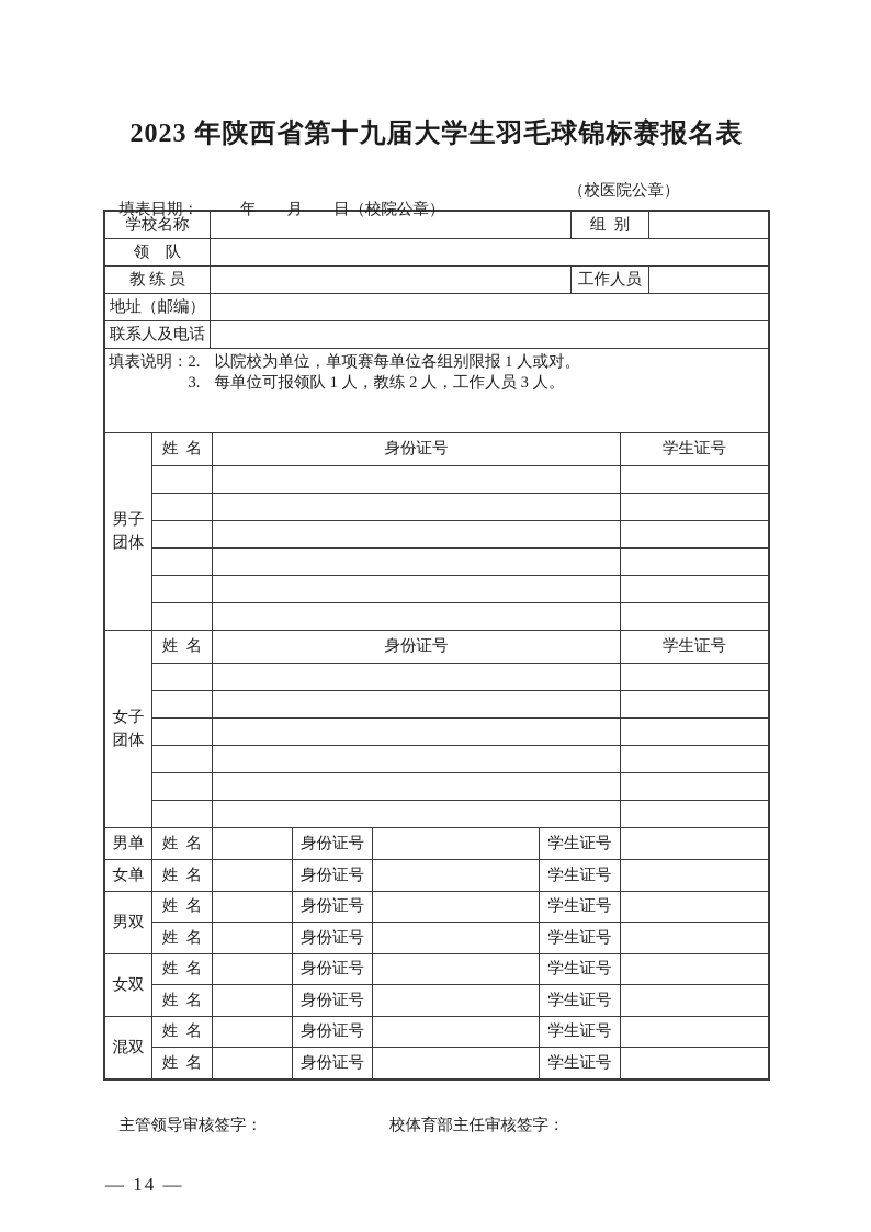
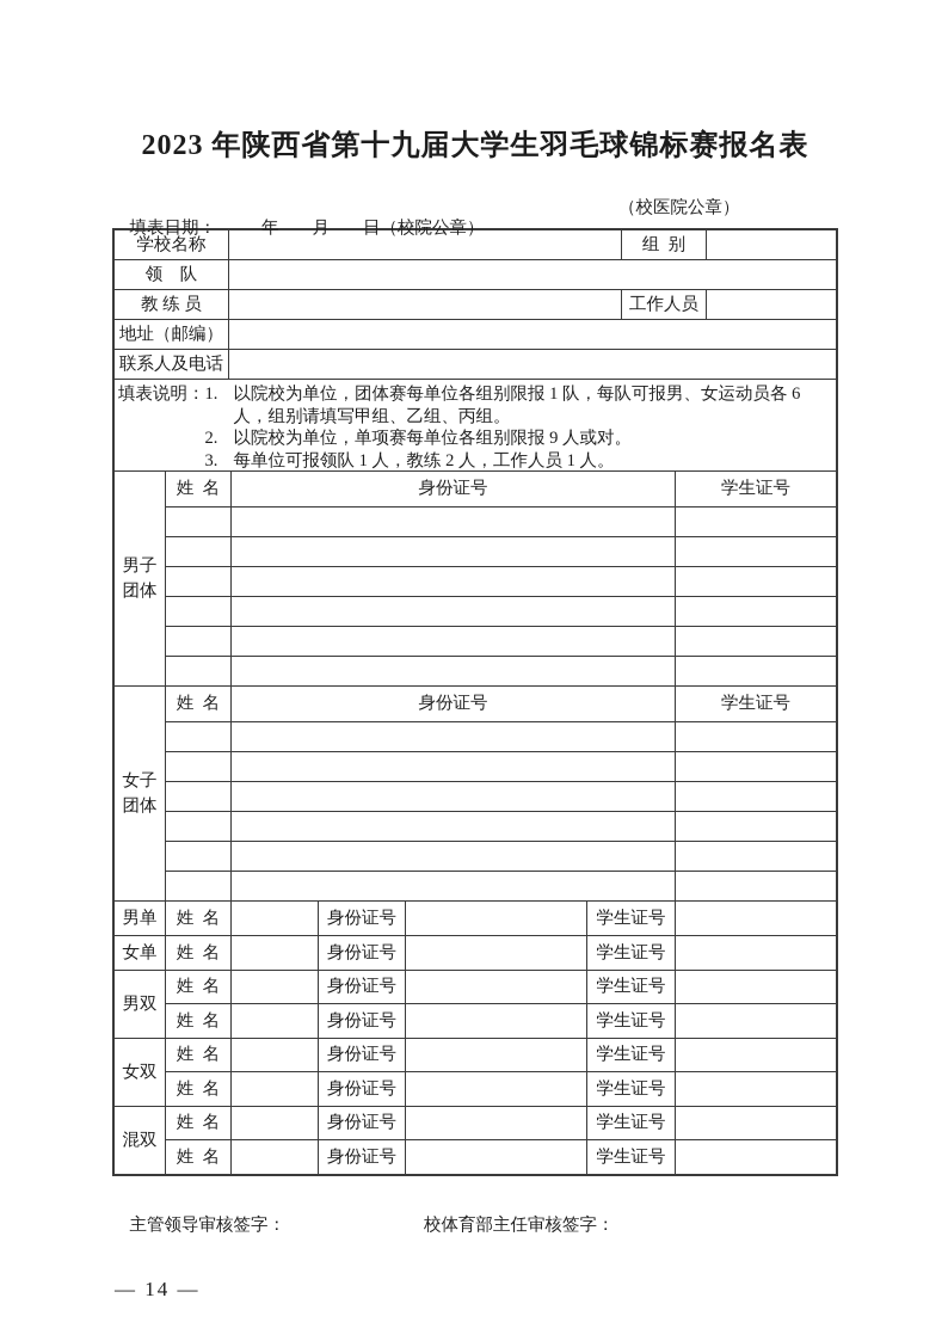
  2023 年陕西省第十九届大学生羽毛球锦标赛报名表
  填表日期： 年 月 日（校院公章）
  （校医院公章）
  学校名称
  组 别
  领 队
  教 练 员
  工作人员
  地址（邮编）
  联系人及电话
  填表说明：
+ 1.
+ 以院校为单位，团体赛每单位各组别限报 1 队，每队可报男、女运动员各 6 人，组别请填写甲组、乙组、丙组。
  2.
- 以院校为单位，单项赛每单位各组别限报 1 人或对。
+ 以院校为单位，单项赛每单位各组别限报 9 人或对。
  3.
- 每单位可报领队 1 人，教练 2 人，工作人员 3 人。
+ 每单位可报领队 1 人，教练 2 人，工作人员 1 人。
  男子
  团体
  姓 名
  身份证号
  学生证号
  女子
  团体
  姓 名
  身份证号
  学生证号
  男单
  姓 名
  身份证号
  学生证号
  女单
  姓 名
  身份证号
  学生证号
  男双
  姓 名
  身份证号
  学生证号
  姓 名
  身份证号
  学生证号
  女双
  姓 名
  身份证号
  学生证号
  姓 名
  身份证号
  学生证号
  混双
  姓 名
  身份证号
  学生证号
  姓 名
  身份证号
  学生证号
  主管领导审核签字： 校体育部主任审核签字：
  — 14 —
